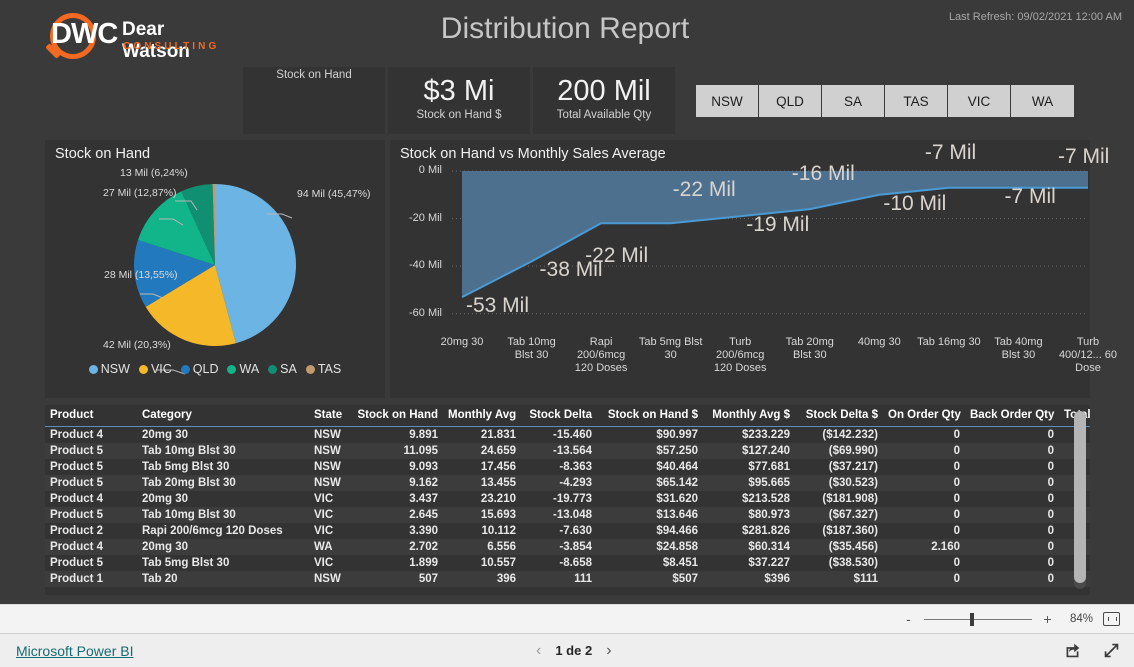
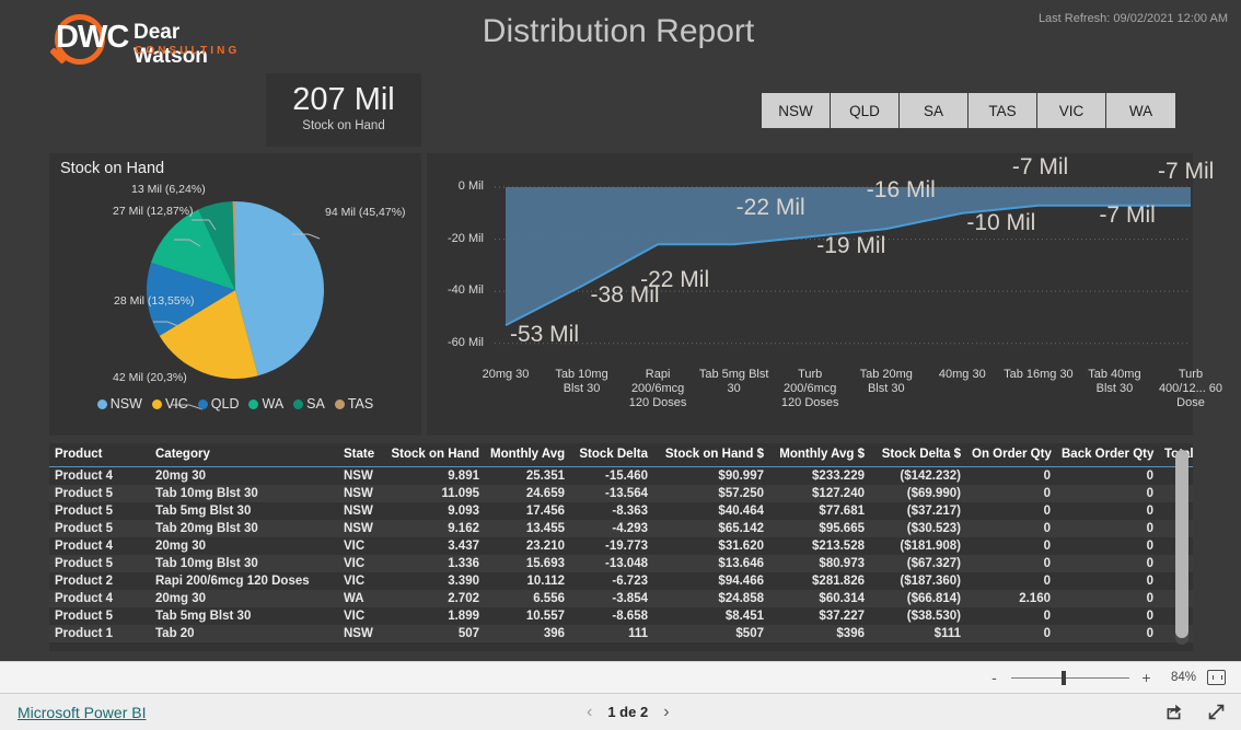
  DWC
  Dear Watson
  CONSULTING
  Distribution Report
  Last Refresh: 09/02/2021 12:00 AM
+ 207 Mil
  Stock on Hand
- $3 Mi
- Stock on Hand $
- 200 Mil
- Total Available Qty
  NSW
  QLD
  SA
  TAS
  VIC
  WA
  Stock on Hand
  13 Mil (6,24%)
  27 Mil (12,87%)
  94 Mil (45,47%)
  28 Mil (13,55%)
  42 Mil (20,3%)
  NSW
  VIC
  QLD
  WA
  SA
  TAS
- Stock on Hand vs Monthly Sales Average
  0 Mil
  -20 Mil
  -40 Mil
  -60 Mil
  20mg 30
  Tab 10mg Blst 30
  Rapi 200/6mcg 120 Doses
  Tab 5mg Blst 30
  Turb 200/6mcg 120 Doses
  Tab 20mg Blst 30
  40mg 30
  Tab 16mg 30
  Tab 40mg Blst 30
  Turb 400/12... 60 Dose
  -53 Mil
  -38 Mil
  -22 Mil
  -22 Mil
  -19 Mil
  -16 Mil
  -10 Mil
  -7 Mil
  -7 Mil
  -7 Mil
  Product	Category	State	Stock on Hand	Monthly Avg	Stock Delta	Stock on Hand $	Monthly Avg $	Stock Delta $	On Order Qty	Back Order Qty	Tl
- Product 4	20mg 30	NSW	9.891	21.831	-15.460	$90.997	$233.229	($142.232)	0	0
+ Product 4	20mg 30	NSW	9.891	25.351	-15.460	$90.997	$233.229	($142.232)	0	0
  Product 5	Tab 10mg Blst 30	NSW	11.095	24.659	-13.564	$57.250	$127.240	($69.990)	0	0
  Product 5	Tab 5mg Blst 30	NSW	9.093	17.456	-8.363	$40.464	$77.681	($37.217)	0	0
  Product 5	Tab 20mg Blst 30	NSW	9.162	13.455	-4.293	$65.142	$95.665	($30.523)	0	0
  Product 4	20mg 30	VIC	3.437	23.210	-19.773	$31.620	$213.528	($181.908)	0	0
- Product 5	Tab 10mg Blst 30	VIC	2.645	15.693	-13.048	$13.646	$80.973	($67.327)	0	0
+ Product 5	Tab 10mg Blst 30	VIC	1.336	15.693	-13.048	$13.646	$80.973	($67.327)	0	0
- Product 2	Rapi 200/6mcg 120 Doses	VIC	3.390	10.112	-7.630	$94.466	$281.826	($187.360)	0	0
+ Product 2	Rapi 200/6mcg 120 Doses	VIC	3.390	10.112	-6.723	$94.466	$281.826	($187.360)	0	0
- Product 4	20mg 30	WA	2.702	6.556	-3.854	$24.858	$60.314	($35.456)	2.160	0
+ Product 4	20mg 30	WA	2.702	6.556	-3.854	$24.858	$60.314	($66.814)	2.160	0
  Product 5	Tab 5mg Blst 30	VIC	1.899	10.557	-8.658	$8.451	$37.227	($38.530)	0	0
  Product 1	Tab 20	NSW	507	396	111	$507	$396	$111	0	0
  -
  +
  84%
  Microsoft Power BI
  ‹
  1 de 2
  ›
